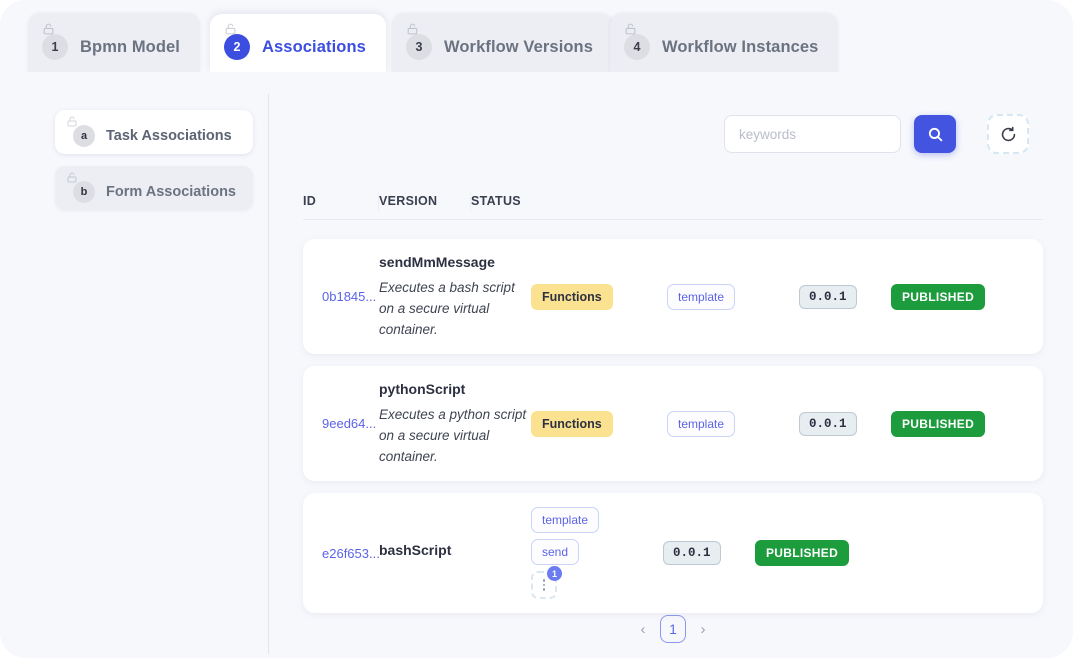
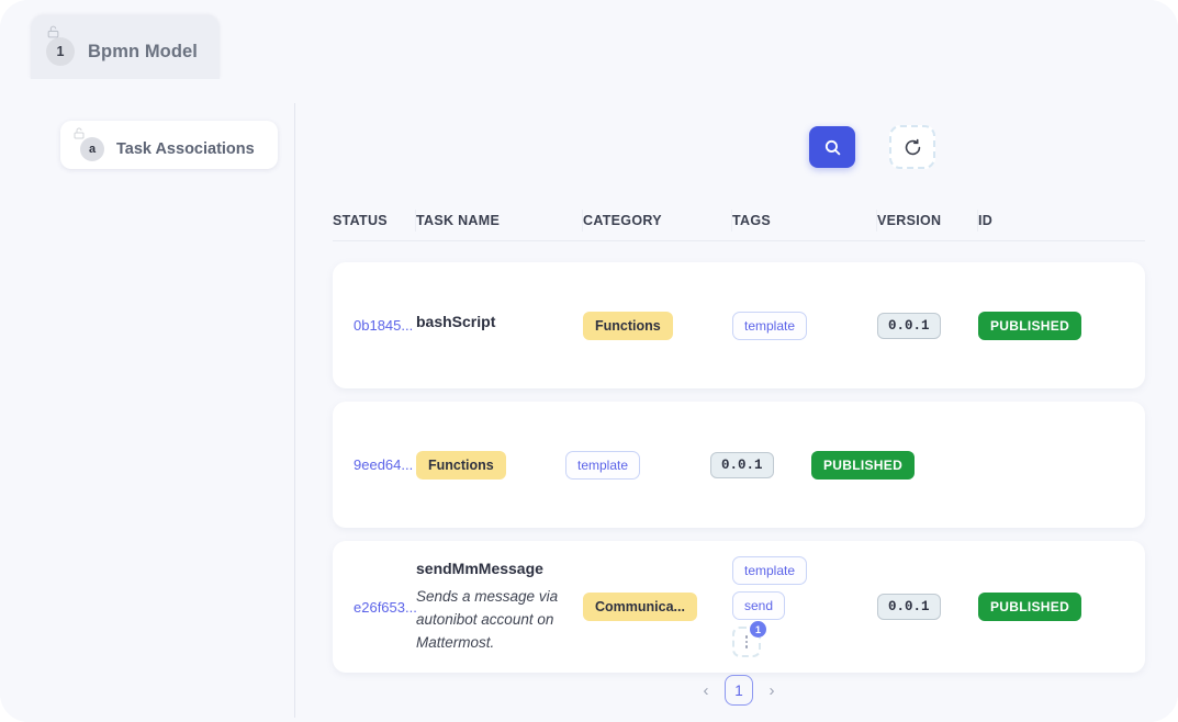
  1
  Bpmn Model
- 2
- Associations
- 3
- Workflow Versions
- 4
- Workflow Instances
  a
  Task Associations
- b
- Form Associations
- keywords
- ID
+ STATUS
+ TASK NAME
+ CATEGORY
+ TAGS
  VERSION
- STATUS
+ ID
  0b1845...
- sendMmMessage
+ bashScript
- Executes a bash script on a secure virtual container.
  Functions
  template
  0.0.1
  PUBLISHED
  9eed64...
- pythonScript
- Executes a python script on a secure virtual container.
  Functions
  template
  0.0.1
  PUBLISHED
  e26f653...
- bashScript
+ sendMmMessage
+ Sends a message via autonibot account on Mattermost.
+ Communica...
  template
  send
  1
  0.0.1
  PUBLISHED
  ‹
  1
  ›
